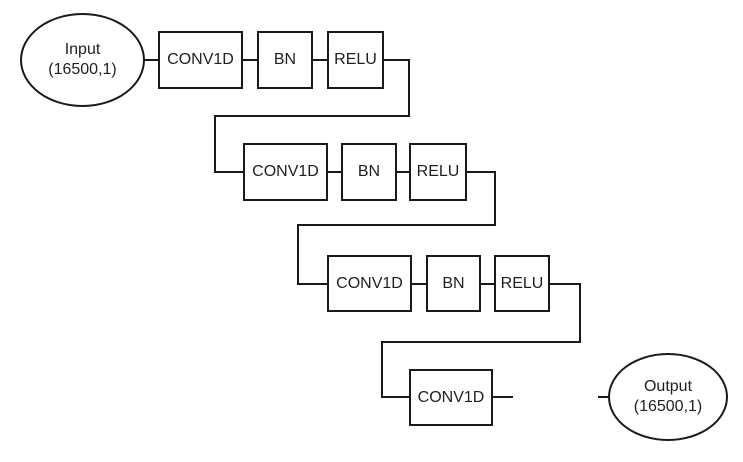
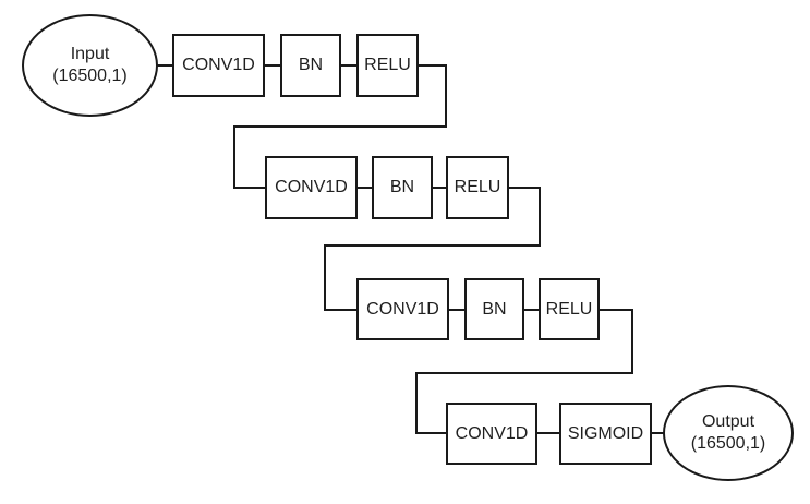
  Input
  (16500,1)
  CONV1D
  BN
  RELU
  CONV1D
  BN
  RELU
  CONV1D
  BN
  RELU
  CONV1D
+ SIGMOID
  Output
  (16500,1)
